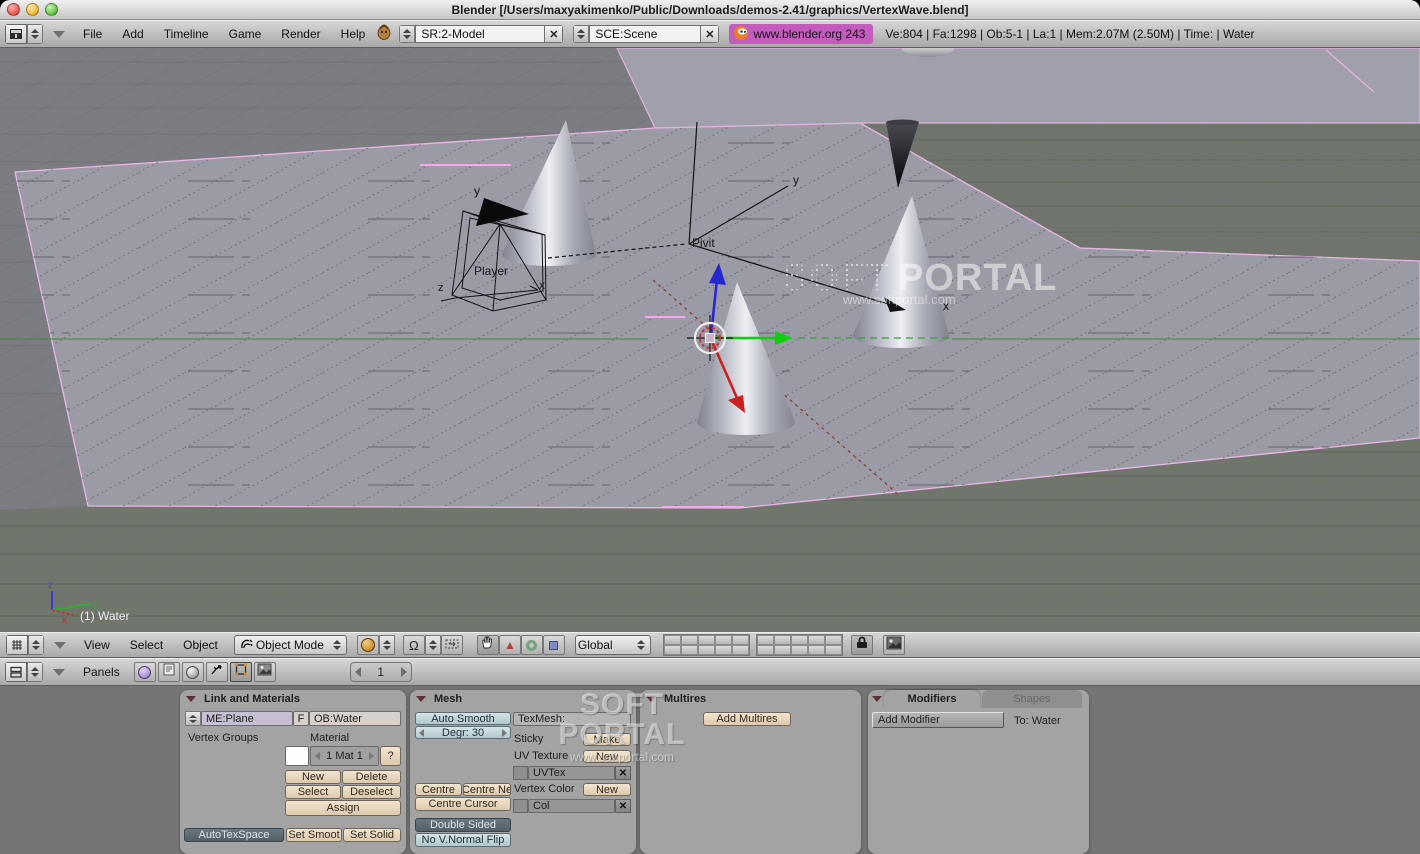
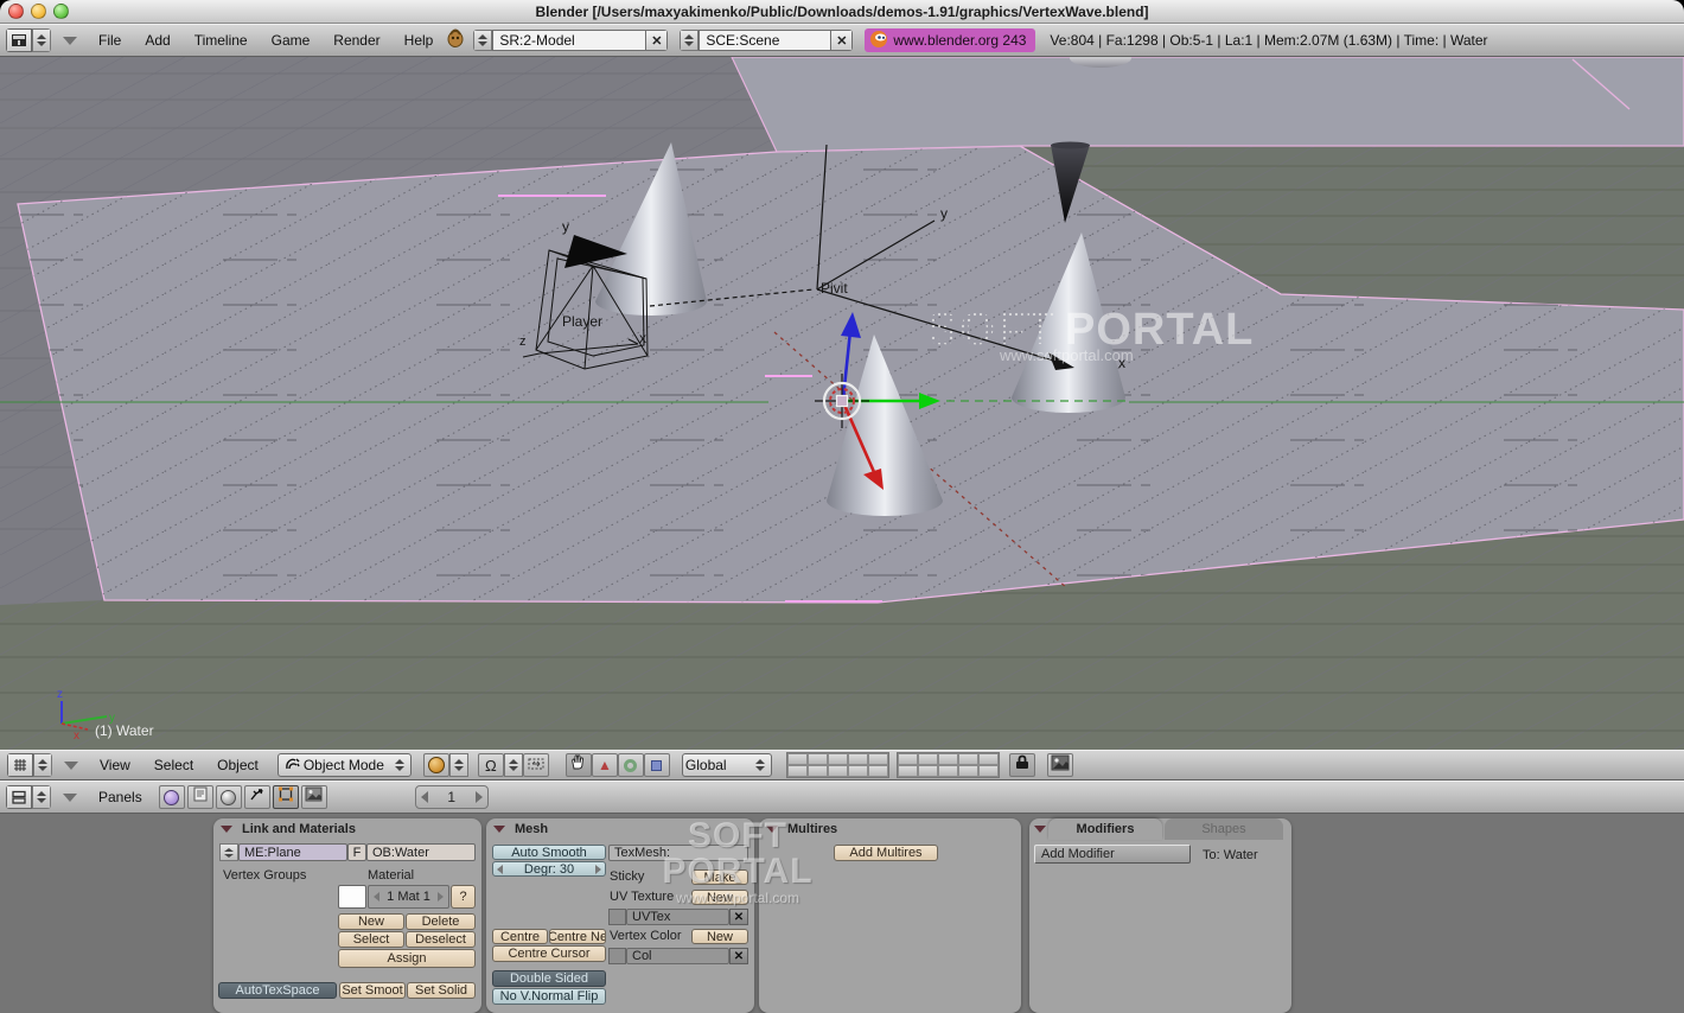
- Blender [/Users/maxyakimenko/Public/Downloads/demos-2.41/graphics/VertexWave.blend]
+ Blender [/Users/maxyakimenko/Public/Downloads/demos-1.91/graphics/VertexWave.blend]
  File
  Add
  Timeline
  Game
  Render
  Help
  SR:2-Model
  ✕
  SCE:Scene
  ✕
  www.blender.org 243
- Ve:804 | Fa:1298 | Ob:5-1 | La:1 | Mem:2.07M (2.50M) | Time: | Water
+ Ve:804 | Fa:1298 | Ob:5-1 | La:1 | Mem:2.07M (1.63M) | Time: | Water
  y
  x
  z
  Player
  Pivit
  y
  x
  z
  y
  x
  (1) Water
  SOFT
  PORTAL
  www.softportal.com
  View
  Select
  Object
  Object Mode
  Ω
  ▲
  Global
  Panels
  1
  Link and Materials
  ME:Plane
  F
  OB:Water
  Vertex Groups
  Material
  1 Mat 1
  ?
  New
  Delete
  Select
  Deselect
  Assign
  AutoTexSpace
  Set Smoot
  Set Solid
  Mesh
  Auto Smooth
  Degr: 30
  TexMesh:
  Sticky
  Make
  UV Texture
  New
  UVTex
  ✕
  Vertex Color
  New
  Col
  ✕
  Centre
  Centre Ne
  Centre Cursor
  Double Sided
  No V.Normal Flip
  Multires
  Add Multires
  Modifiers
  Shapes
  Add Modifier
  To: Water
  SOFT PORTAL
  www.softportal.com
